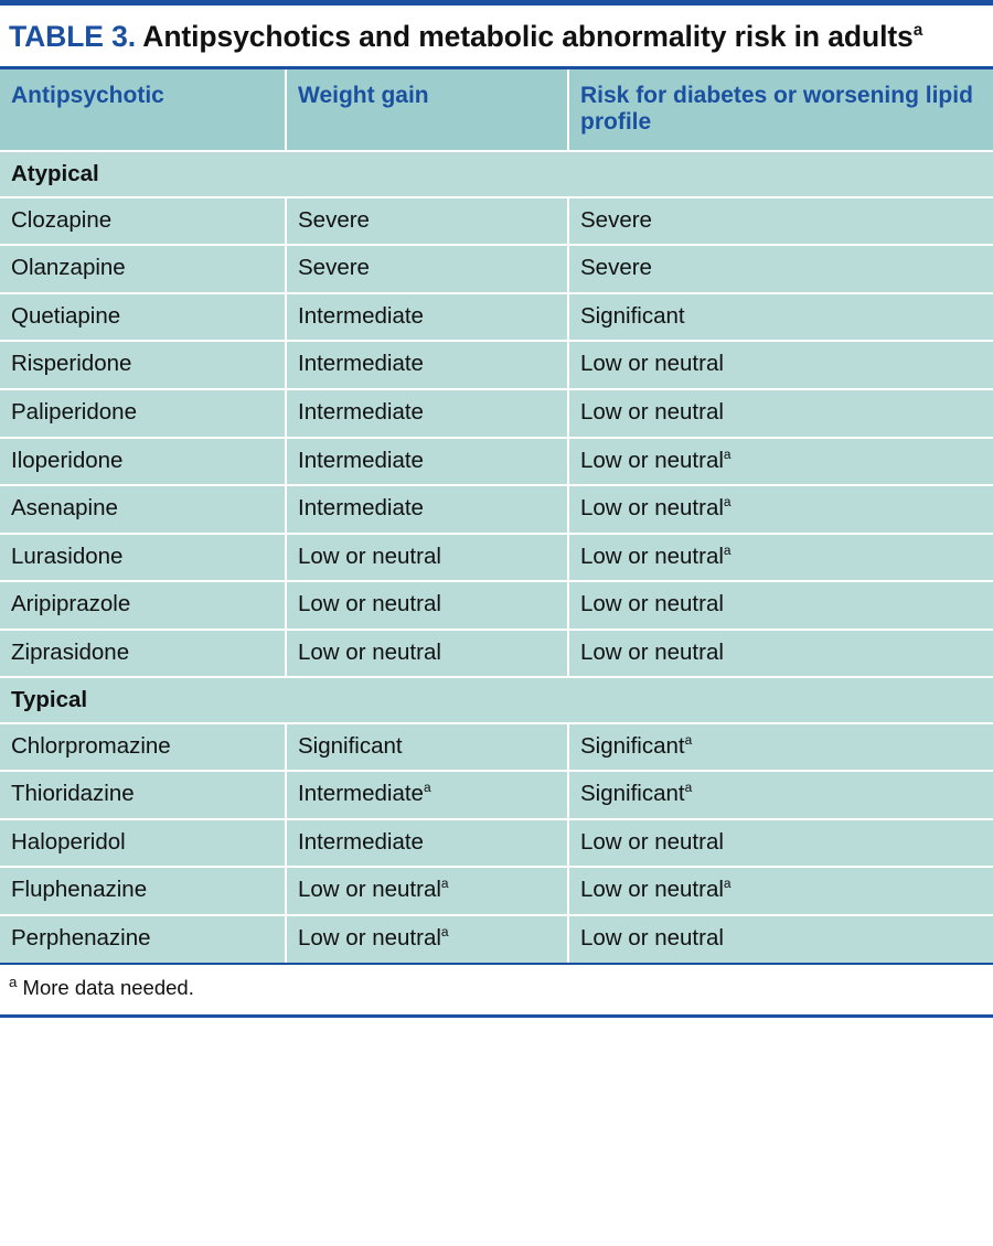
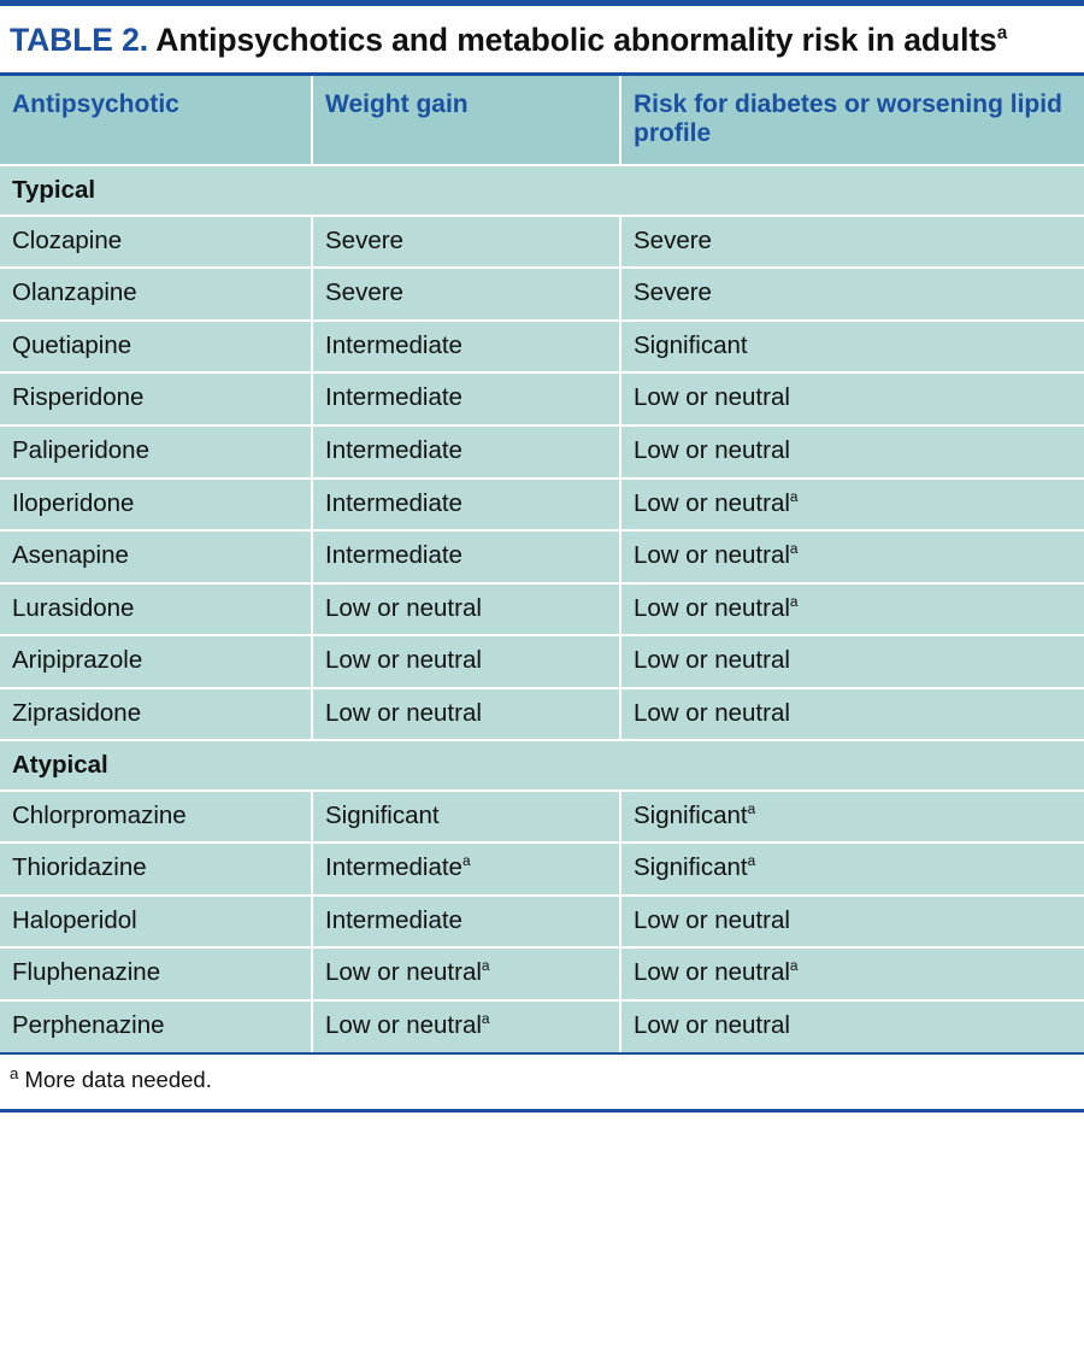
- TABLE 3. Antipsychotics and metabolic abnormality risk in adultsa
+ TABLE 2. Antipsychotics and metabolic abnormality risk in adultsa
  Antipsychotic	Weight gain	Risk for diabetes or worsening lipid profile
- Atypical
+ Typical
  Clozapine	Severe	Severe
  Olanzapine	Severe	Severe
  Quetiapine	Intermediate	Significant
  Risperidone	Intermediate	Low or neutral
  Paliperidone	Intermediate	Low or neutral
  Iloperidone	Intermediate	Low or neutrala
  Asenapine	Intermediate	Low or neutrala
  Lurasidone	Low or neutral	Low or neutrala
  Aripiprazole	Low or neutral	Low or neutral
  Ziprasidone	Low or neutral	Low or neutral
- Typical
+ Atypical
  Chlorpromazine	Significant	Significanta
  Thioridazine	Intermediatea	Significanta
  Haloperidol	Intermediate	Low or neutral
  Fluphenazine	Low or neutrala	Low or neutrala
  Perphenazine	Low or neutrala	Low or neutral
  a More data needed.
